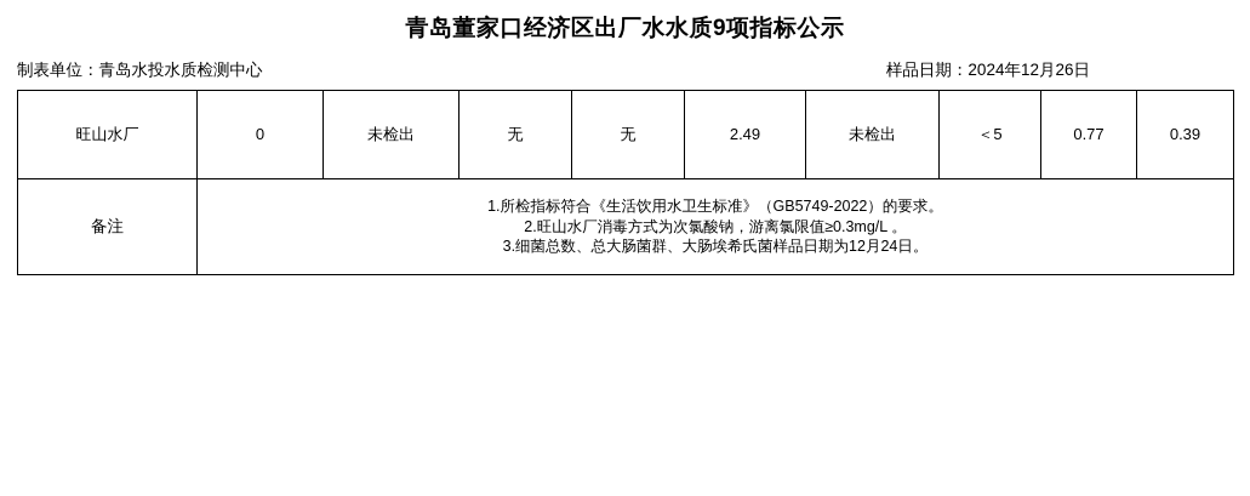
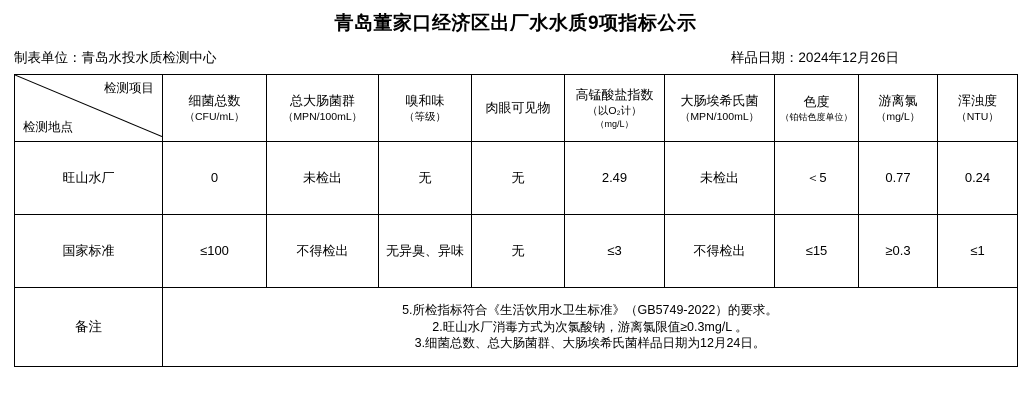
  青岛董家口经济区出厂水水质9项指标公示
  制表单位：青岛水投水质检测中心
  样品日期：2024年12月26日
+ 检测项目 检测地点	细菌总数 （CFU/mL）	总大肠菌群 （MPN/100mL）	嗅和味 （等级）	肉眼可见物	高锰酸盐指数 （以O₂计） （mg/L）	大肠埃希氏菌 （MPN/100mL）	色度 （铂钴色度单位）	游离氯 （mg/L）	浑浊度 （NTU）
- 旺山水厂	0	未检出	无	无	2.49	未检出	＜5	0.77	0.39
+ 旺山水厂	0	未检出	无	无	2.49	未检出	＜5	0.77	0.24
+ 国家标准	≤100	不得检出	无异臭、异味	无	≤3	不得检出	≤15	≥0.3	≤1
- 备注	1.所检指标符合《生活饮用水卫生标准》（GB5749-2022）的要求。 2.旺山水厂消毒方式为次氯酸钠，游离氯限值≥0.3mg/L 。 3.细菌总数、总大肠菌群、大肠埃希氏菌样品日期为12月24日。
+ 备注	5.所检指标符合《生活饮用水卫生标准》（GB5749-2022）的要求。 2.旺山水厂消毒方式为次氯酸钠，游离氯限值≥0.3mg/L 。 3.细菌总数、总大肠菌群、大肠埃希氏菌样品日期为12月24日。
